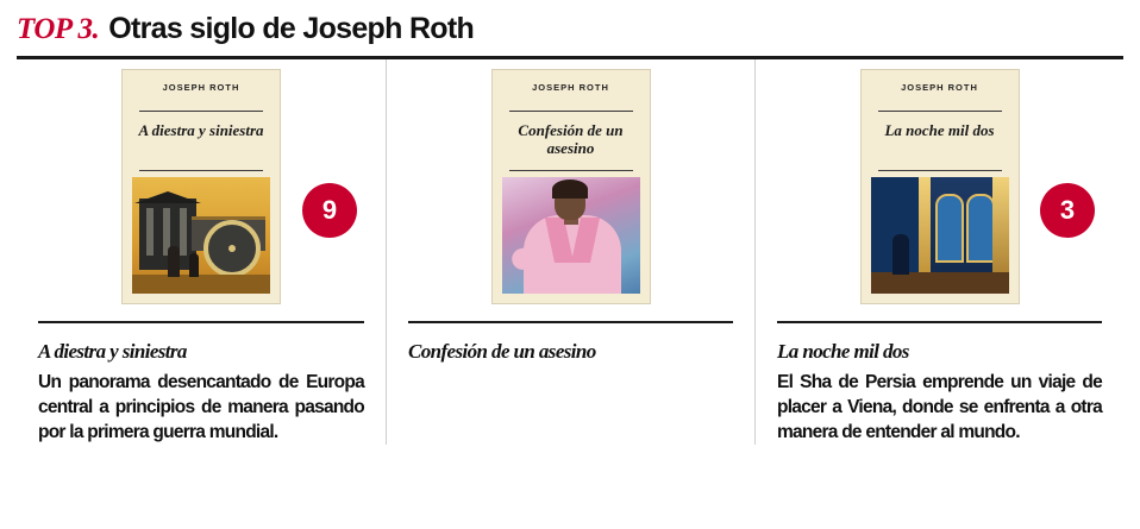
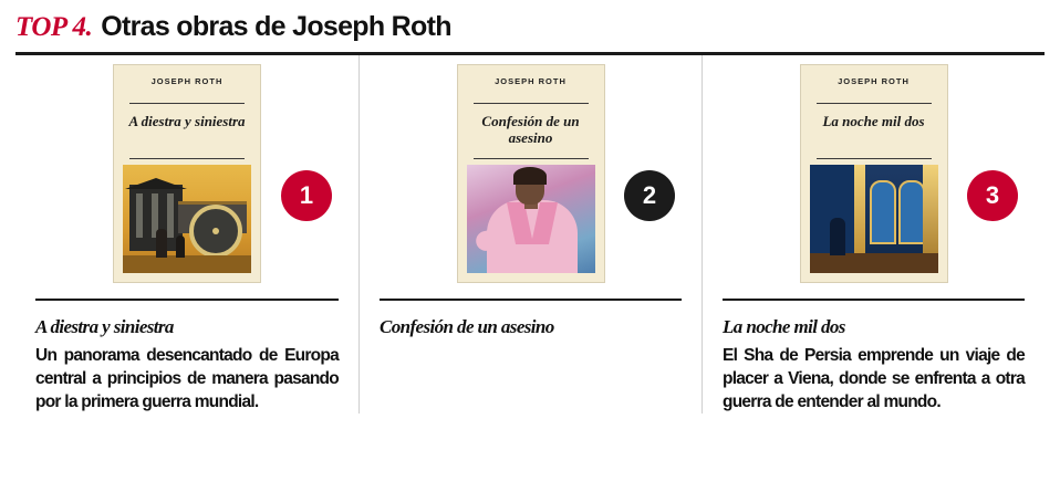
- TOP 3.
+ TOP 4.
- Otras siglo de Joseph Roth
+ Otras obras de Joseph Roth
  JOSEPH ROTH
  A diestra y siniestra
- 9
+ 1
  A diestra y siniestra
  Un panorama desencantado de Europa central a principios de manera pasando por la primera guerra mundial.
  JOSEPH ROTH
  Confesión de un asesino
+ 2
  Confesión de un asesino
  JOSEPH ROTH
  La noche mil dos
  3
  La noche mil dos
- El Sha de Persia emprende un viaje de placer a Viena, donde se enfrenta a otra manera de entender al mundo.
+ El Sha de Persia emprende un viaje de placer a Viena, donde se enfrenta a otra guerra de entender al mundo.
